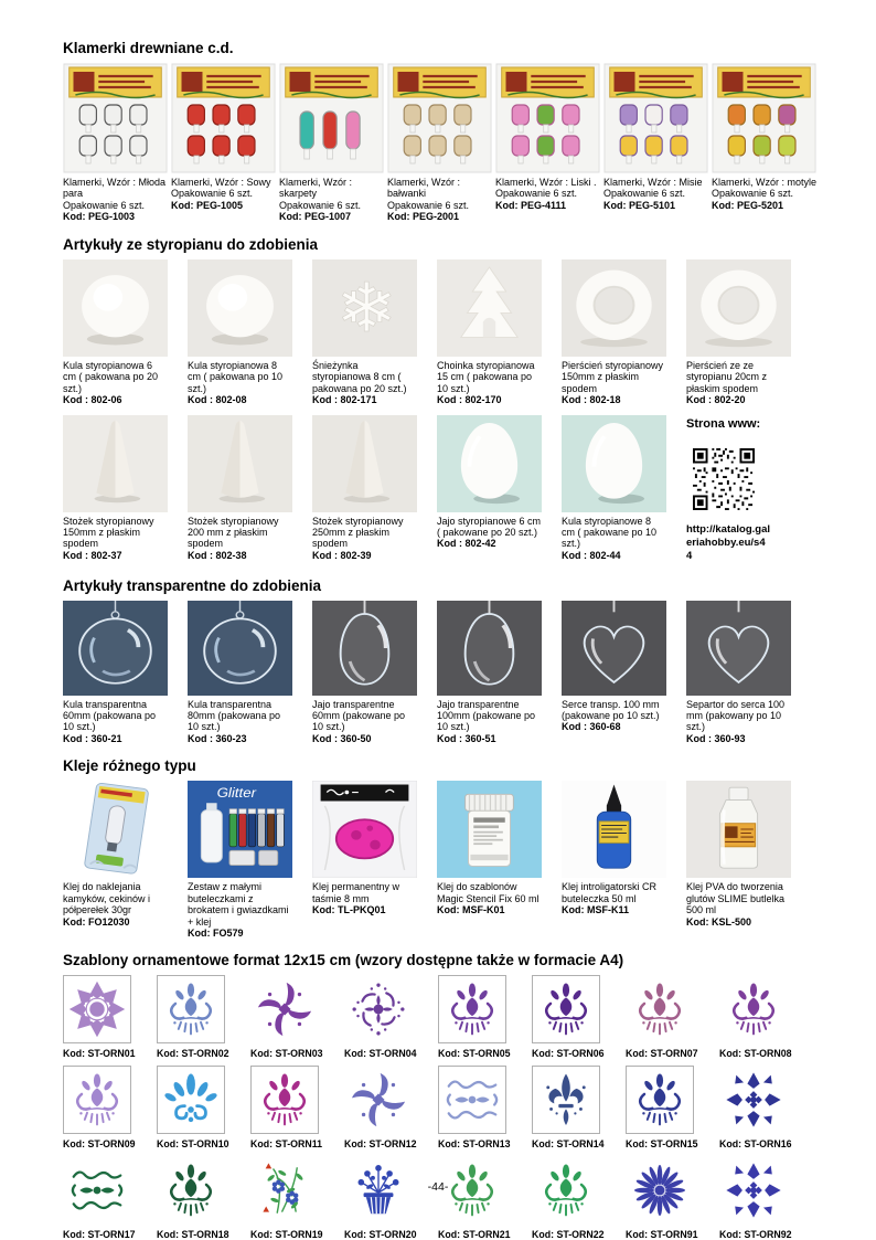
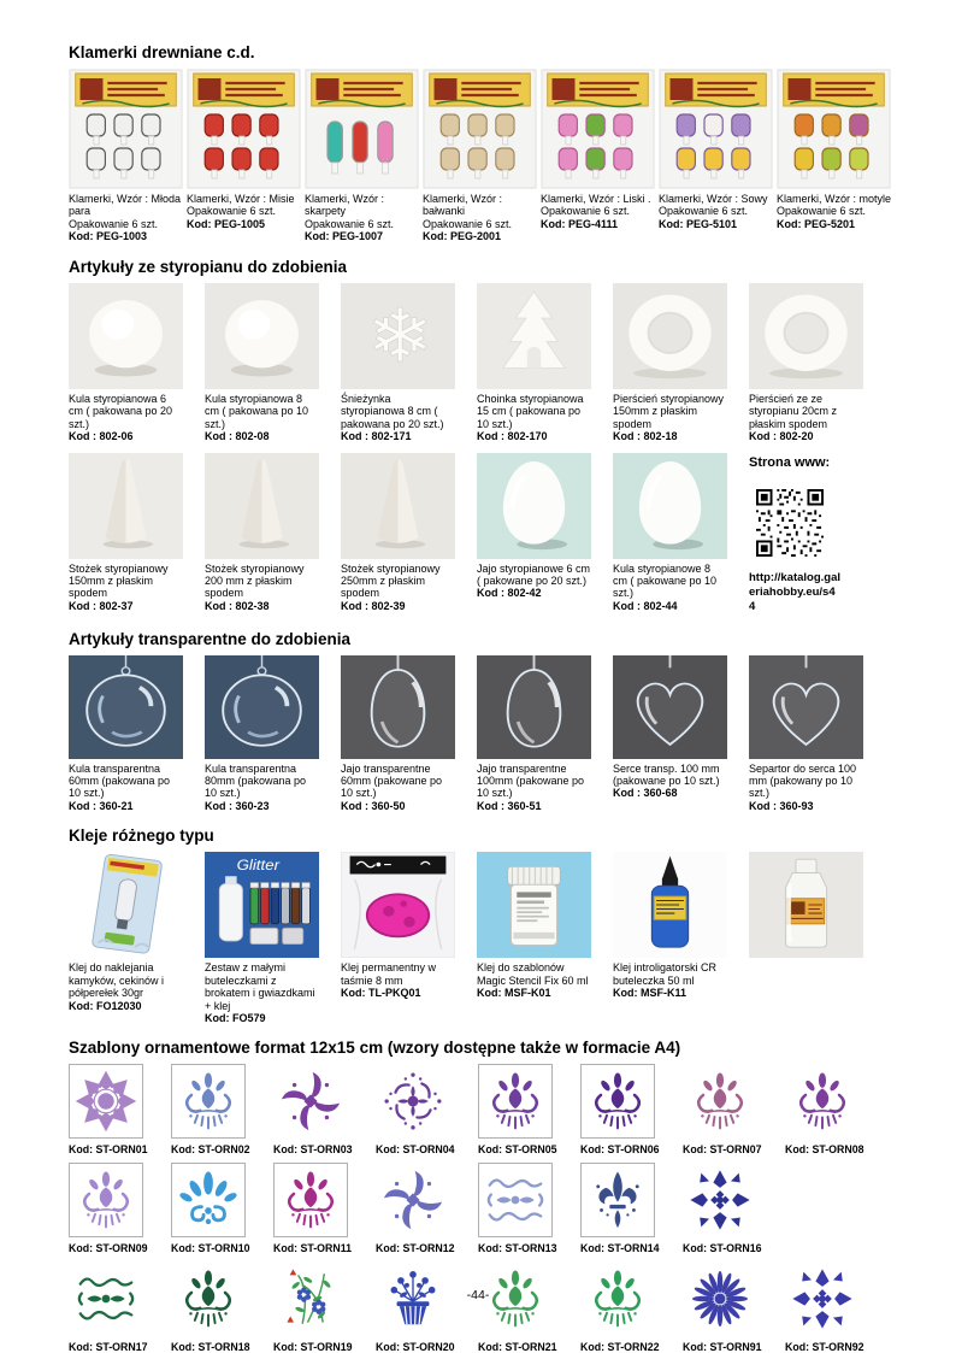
  Klamerki drewniane c.d.
  Klamerki, Wzór : Młoda para
  Opakowanie 6 szt.
  Kod: PEG-1003
- Klamerki, Wzór : Sowy
+ Klamerki, Wzór : Misie
  Opakowanie 6 szt.
  Kod: PEG-1005
  Klamerki, Wzór : skarpety
  Opakowanie 6 szt.
  Kod: PEG-1007
  Klamerki, Wzór : bałwanki
  Opakowanie 6 szt.
  Kod: PEG-2001
  Klamerki, Wzór : Liski .
  Opakowanie 6 szt.
  Kod: PEG-4111
- Klamerki, Wzór : Misie
+ Klamerki, Wzór : Sowy
  Opakowanie 6 szt.
  Kod: PEG-5101
  Klamerki, Wzór : motyle
  Opakowanie 6 szt.
  Kod: PEG-5201
  Artykuły ze styropianu do zdobienia
  Kula styropianowa 6 cm ( pakowana po 20 szt.)
  Kod : 802-06
  Kula styropianowa 8 cm ( pakowana po 10 szt.)
  Kod : 802-08
  ❄
  Śnieżynka styropianowa 8 cm ( pakowana po 20 szt.)
  Kod : 802-171
  Choinka styropianowa 15 cm ( pakowana po 10 szt.)
  Kod : 802-170
  Pierścień styropianowy 150mm z płaskim spodem
  Kod : 802-18
  Pierścień ze ze styropianu 20cm z płaskim spodem
  Kod : 802-20
  Stożek styropianowy 150mm z płaskim spodem
  Kod : 802-37
  Stożek styropianowy 200 mm z płaskim spodem
  Kod : 802-38
  Stożek styropianowy 250mm z płaskim spodem
  Kod : 802-39
  Jajo styropianowe 6 cm ( pakowane po 20 szt.)
  Kod : 802-42
  Kula styropianowe 8 cm ( pakowane po 10 szt.)
  Kod : 802-44
  Strona www:
  http://katalog.galeriahobby.eu/s44
  Artykuły transparentne do zdobienia
  Kula transparentna 60mm (pakowana po 10 szt.)
  Kod : 360-21
  Kula transparentna 80mm (pakowana po 10 szt.)
  Kod : 360-23
  Jajo transparentne 60mm (pakowane po 10 szt.)
  Kod : 360-50
  Jajo transparentne 100mm (pakowane po 10 szt.)
  Kod : 360-51
  Serce transp. 100 mm (pakowane po 10 szt.)
  Kod : 360-68
  Separtor do serca 100 mm (pakowany po 10 szt.)
  Kod : 360-93
  Kleje różnego typu
  Klej do naklejania kamyków, cekinów i półperełek 30gr
  Kod: FO12030
  Glitter
  Zestaw z małymi buteleczkami z brokatem i gwiazdkami + klej
  Kod: FO579
  Klej permanentny w taśmie 8 mm
  Kod: TL-PKQ01
  Klej do szablonów Magic Stencil Fix 60 ml
  Kod: MSF-K01
  Klej introligatorski CR buteleczka 50 ml
  Kod: MSF-K11
- Klej PVA do tworzenia glutów SLIME butlelka 500 ml
- Kod: KSL-500
  Szablony ornamentowe format 12x15 cm (wzory dostępne także w formacie A4)
  Kod: ST-ORN01
  Kod: ST-ORN02
  Kod: ST-ORN03
  Kod: ST-ORN04
  Kod: ST-ORN05
  Kod: ST-ORN06
  Kod: ST-ORN07
  Kod: ST-ORN08
  Kod: ST-ORN09
  Kod: ST-ORN10
  Kod: ST-ORN11
  Kod: ST-ORN12
  Kod: ST-ORN13
  Kod: ST-ORN14
- Kod: ST-ORN15
  Kod: ST-ORN16
  Kod: ST-ORN17
  Kod: ST-ORN18
  Kod: ST-ORN19
  Kod: ST-ORN20
  Kod: ST-ORN21
  Kod: ST-ORN22
  Kod: ST-ORN91
  Kod: ST-ORN92
  -44-
